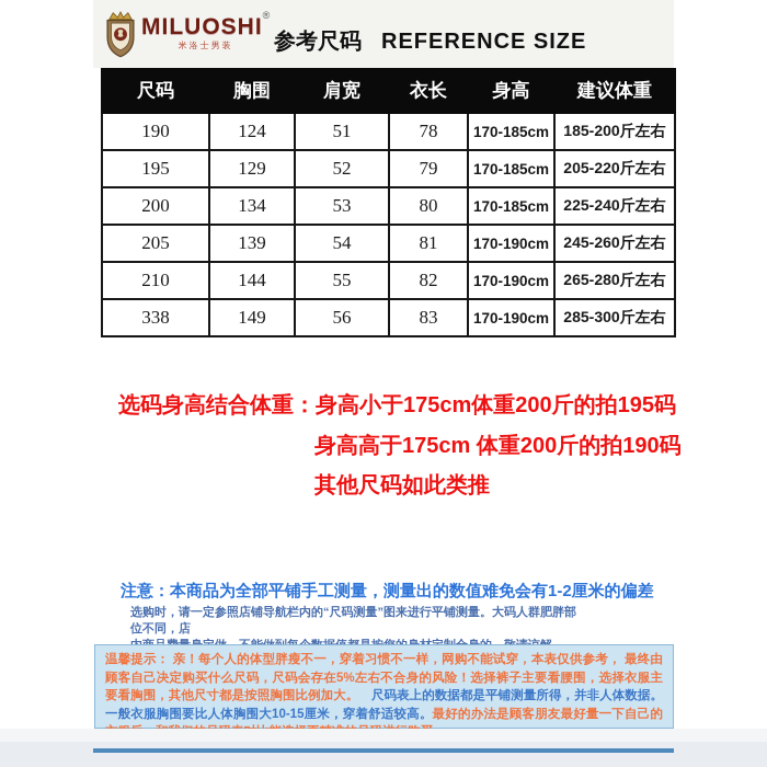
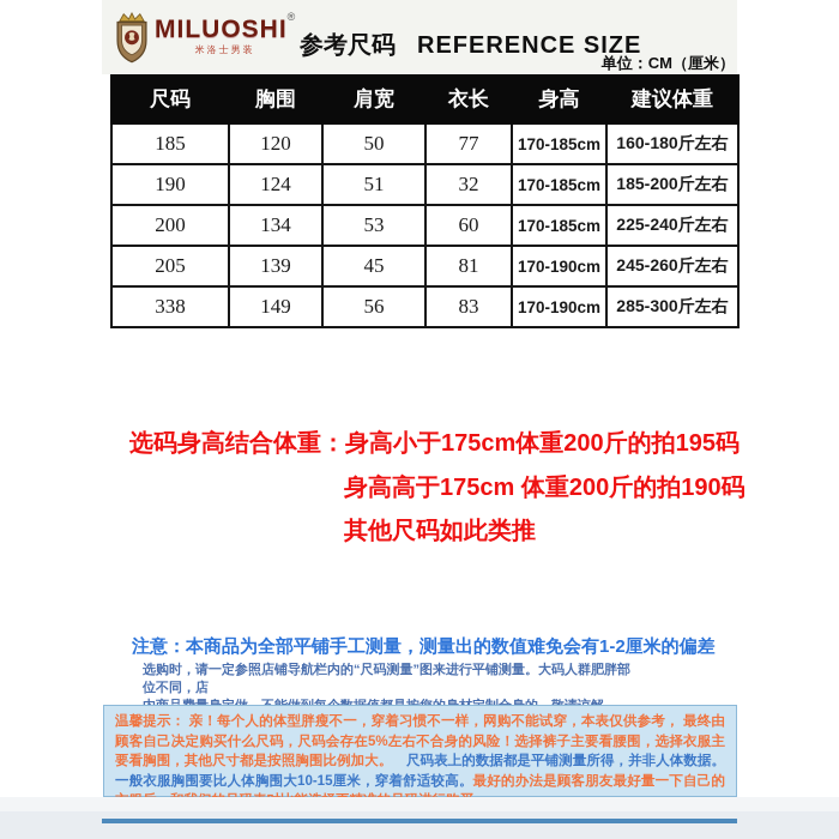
  MILUOSHI®
  米洛士男装
  参考尺码 REFERENCE SIZE
+ 单位：CM（厘米）
  尺码	胸围	肩宽	衣长	身高	建议体重
+ 185	120	50	77	170-185cm	160-180斤左右
- 190	124	51	78	170-185cm	185-200斤左右
+ 190	124	51	32	170-185cm	185-200斤左右
- 195	129	52	79	170-185cm	205-220斤左右
- 200	134	53	80	170-185cm	225-240斤左右
+ 200	134	53	60	170-185cm	225-240斤左右
- 205	139	54	81	170-190cm	245-260斤左右
+ 205	139	45	81	170-190cm	245-260斤左右
- 210	144	55	82	170-190cm	265-280斤左右
  338	149	56	83	170-190cm	285-300斤左右
  选码身高结合体重：身高小于175cm体重200斤的拍195码
  身高高于175cm 体重200斤的拍190码
  其他尺码如此类推
  注意：本商品为全部平铺手工测量，测量出的数值难免会有1-2厘米的偏差
  选购时，请一定参照店铺导航栏内的“尺码测量”图来进行平铺测量。大码人群肥胖部位不同，店
  温馨提示： 亲！每个人的体型胖瘦不一，穿着习惯不一样，网购不能试穿，本表仅供参考， 最终由顾客自己决定购买什么尺码，尺码会存在5%左右不合身的风险！选择裤子主要看腰围，选择衣服主要看胸围，其他尺寸都是按照胸围比例加大。 尺码表上的数据都是平铺测量所得，并非人体数据。一般衣服胸围要比人体胸围大10-15厘米，穿着舒适较高。最好的办法是顾客朋友最好量一下自己的
